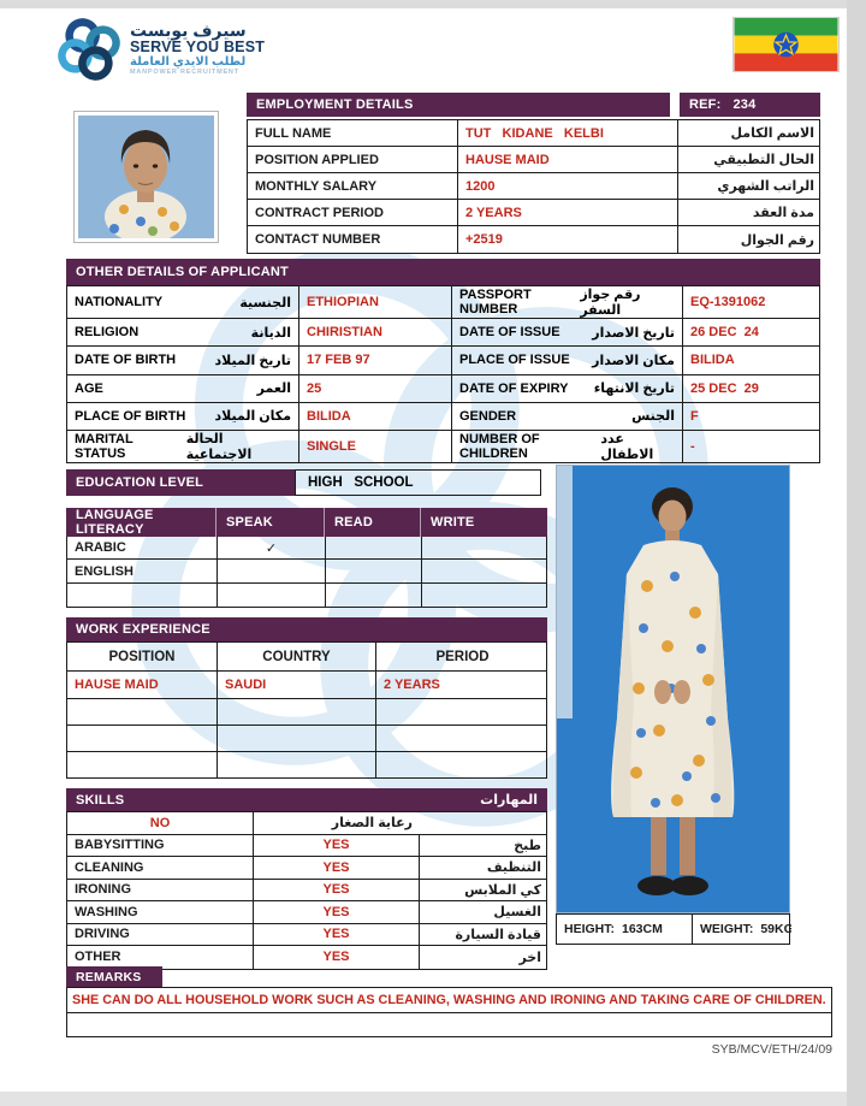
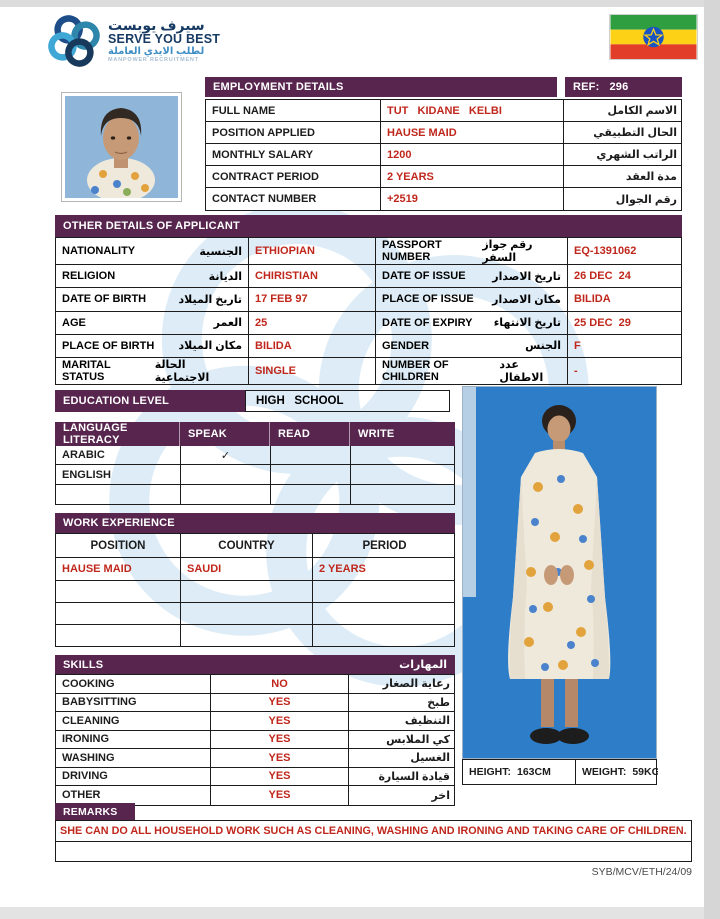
  سيرف يوبست
  SERVE YOU BEST
  لطلب الايدي العاملة
  EMPLOYMENT DETAILS
  REF:
- 234
+ 296
  FULL NAME
  TUT KIDANE KELBI
  الاسم الكامل
  POSITION APPLIED
  HAUSE MAID
  الحال التطبيقي
  MONTHLY SALARY
  1200
  الراتب الشهري
  CONTRACT PERIOD
  2 YEARS
  مدة العقد
  CONTACT NUMBER
  +2519
  رقم الجوال
  OTHER DETAILS OF APPLICANT
  NATIONALITY
  الجنسية
  ETHIOPIAN
  PASSPORT NUMBER
  رقم جواز السفر
  EQ-1391062
  RELIGION
  الديانة
  CHIRISTIAN
  DATE OF ISSUE
  تاريخ الاصدار
  26 DEC 24
  DATE OF BIRTH
  تاريخ الميلاد
  17 FEB 97
  PLACE OF ISSUE
  مكان الاصدار
  BILIDA
  AGE
  العمر
  25
  DATE OF EXPIRY
  تاريخ الانتهاء
  25 DEC 29
  PLACE OF BIRTH
  مكان الميلاد
  BILIDA
  GENDER
  الجنس
  F
  MARITAL STATUS
  الحالة الاجتماعية
  SINGLE
  NUMBER OF CHILDREN
  عدد الاطفال
  -
  EDUCATION LEVEL
  HIGH SCHOOL
  LANGUAGE LITERACY
  SPEAK
  READ
  WRITE
  ARABIC
  ✓
  ENGLISH
  WORK EXPERIENCE
  POSITION
  COUNTRY
  PERIOD
  HAUSE MAID
  SAUDI
  2 YEARS
  SKILLS
  المهارات
+ COOKING
  NO
  رعاية الصغار
  BABYSITTING
  YES
  طبخ
  CLEANING
  YES
  التنظيف
  IRONING
  YES
  كي الملابس
  WASHING
  YES
  الغسيل
  DRIVING
  YES
  قيادة السيارة
  OTHER
  YES
  اخر
  HEIGHT:
  163CM
  WEIGHT:
  59KG
  REMARKS
  SHE CAN DO ALL HOUSEHOLD WORK SUCH AS CLEANING, WASHING AND IRONING AND TAKING CARE OF CHILDREN.
  SYB/MCV/ETH/24/09
